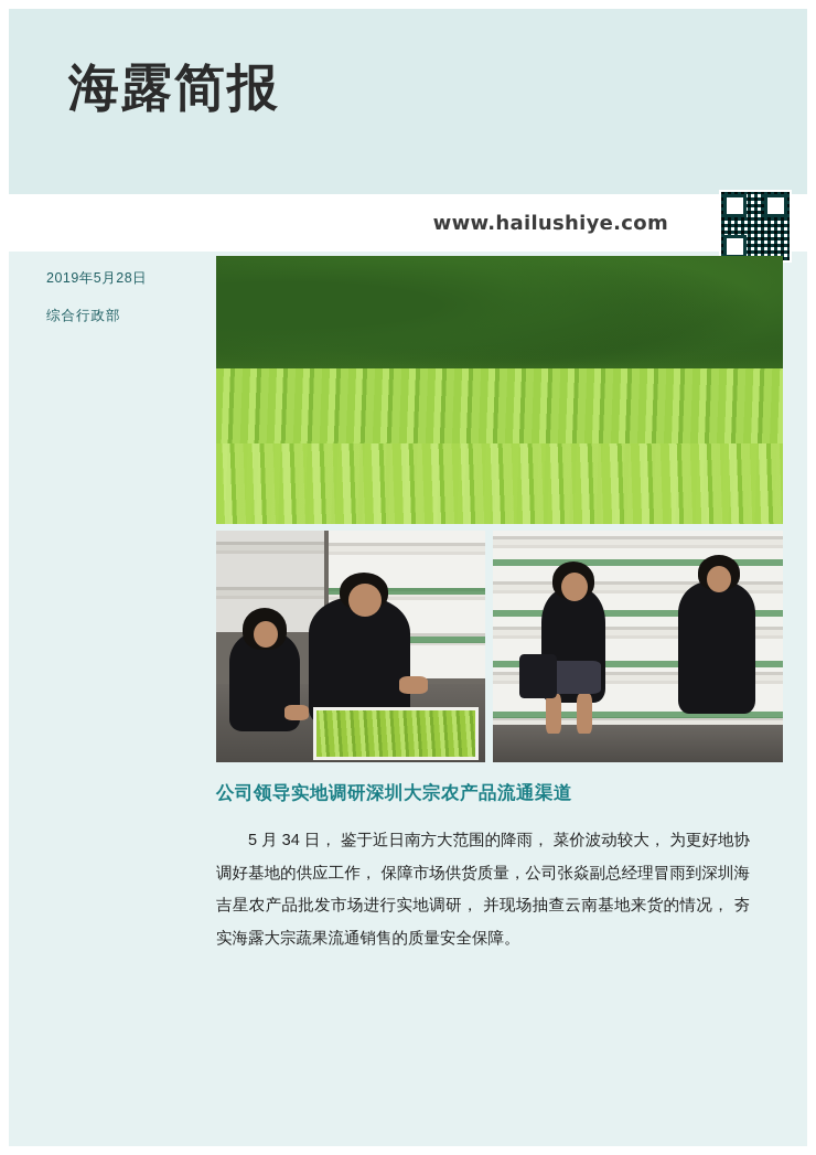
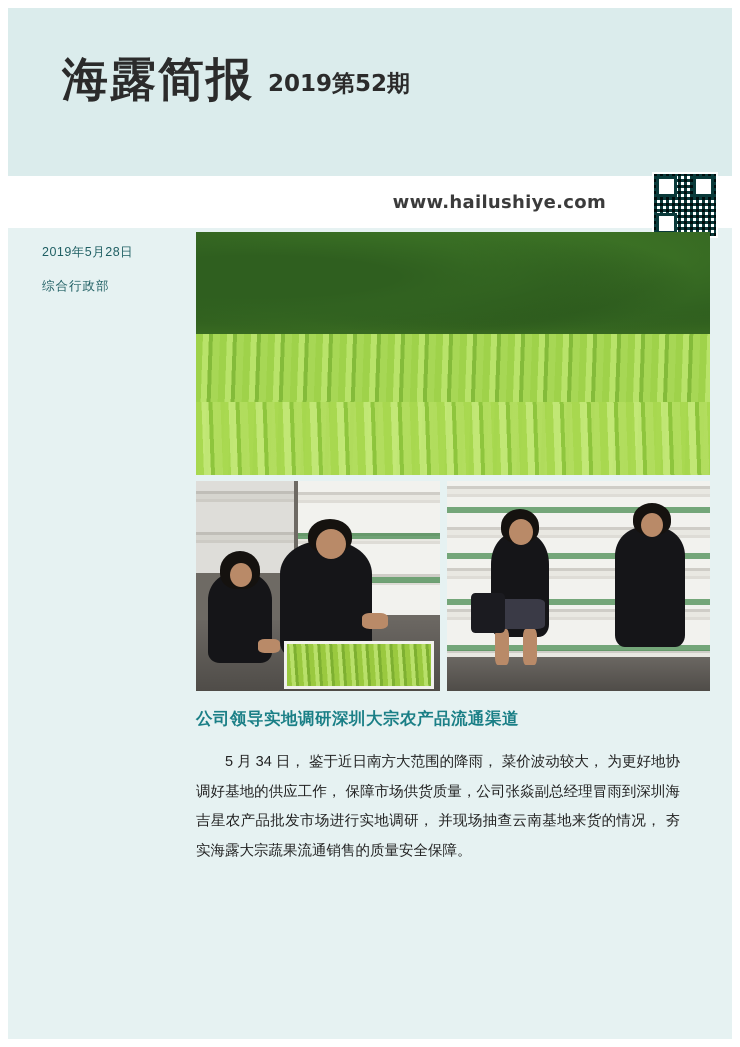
  海露简报
+ 2019第52期
  www.hailushiye.com
  2019年5月28日
  综合行政部
  公司领导实地调研深圳大宗农产品流通渠道
  5 月 34 日， 鉴于近日南方大范围的降雨， 菜价波动较大， 为更好地协调好基地的供应工作， 保障市场供货质量，公司张焱副总经理冒雨到深圳海吉星农产品批发市场进行实地调研， 并现场抽查云南基地来货的情况， 夯实海露大宗蔬果流通销售的质量安全保障。
